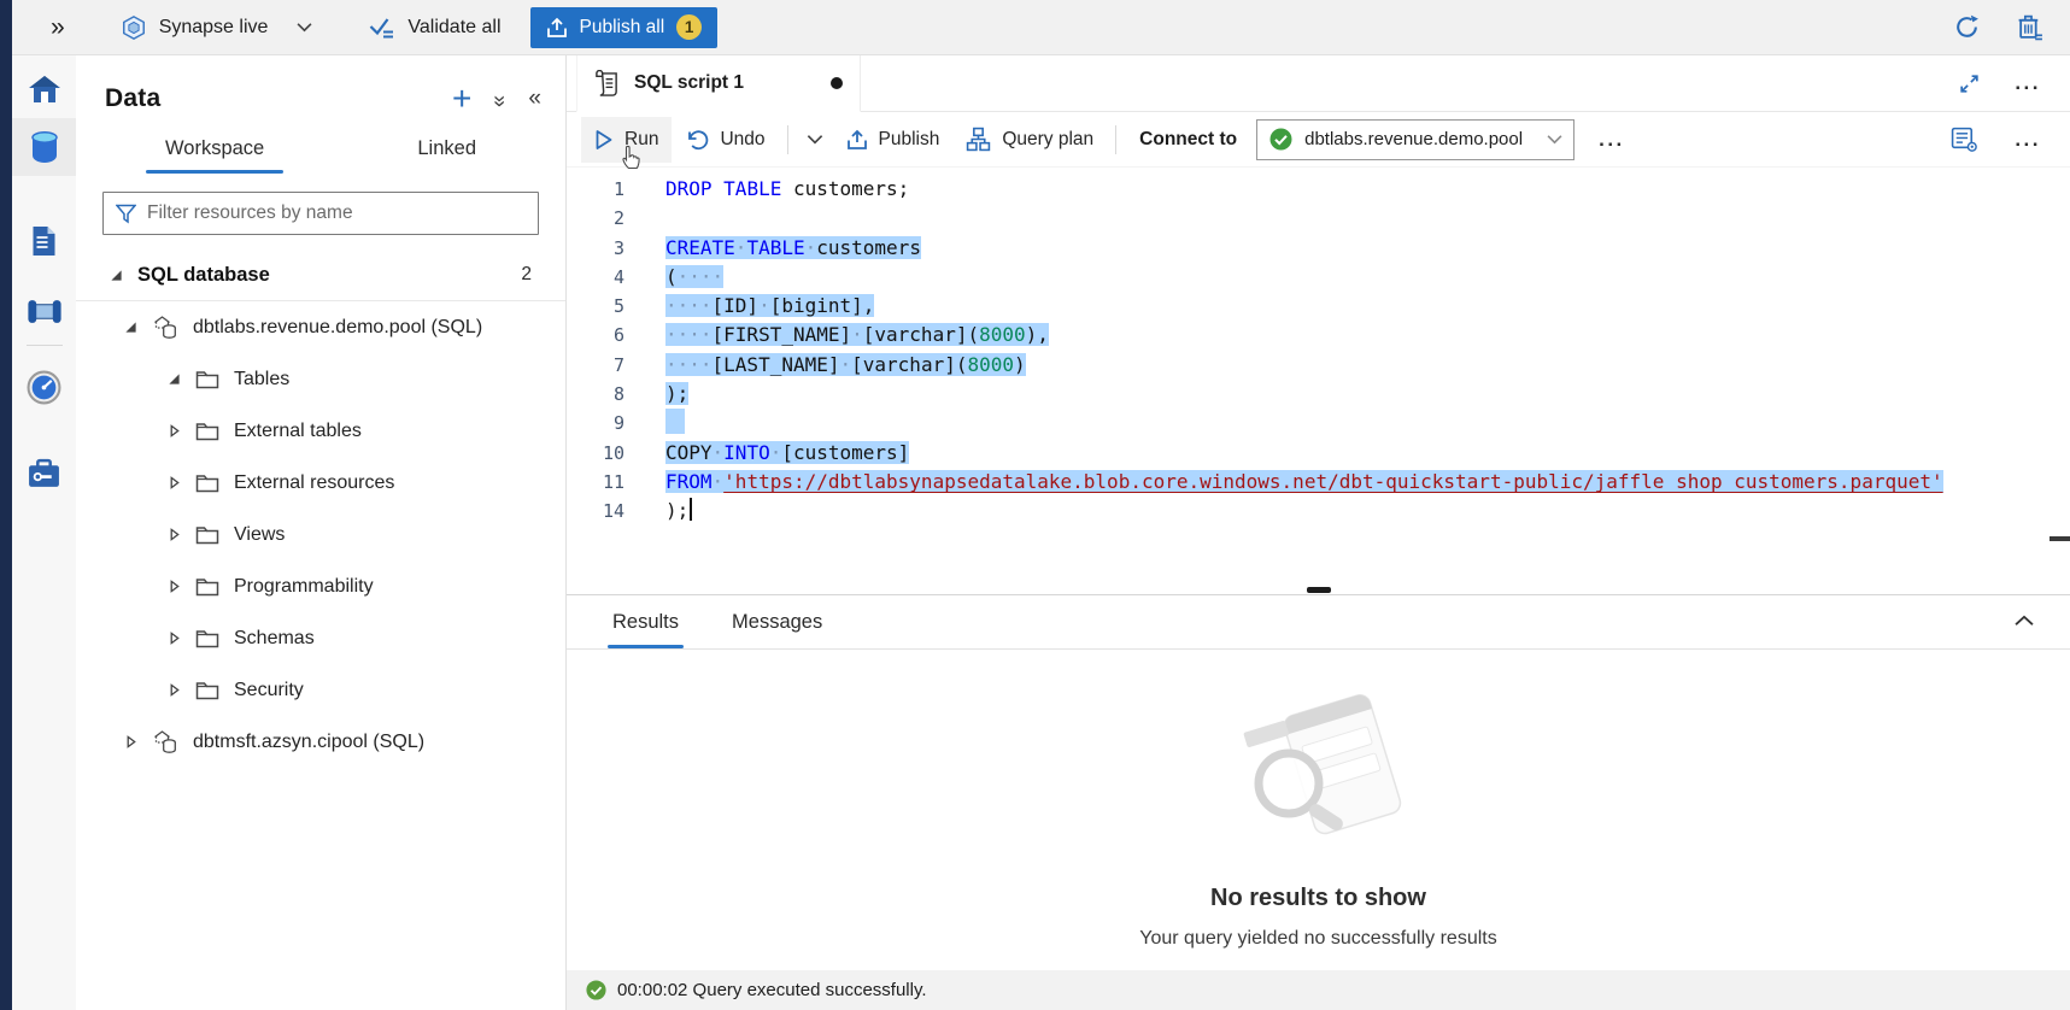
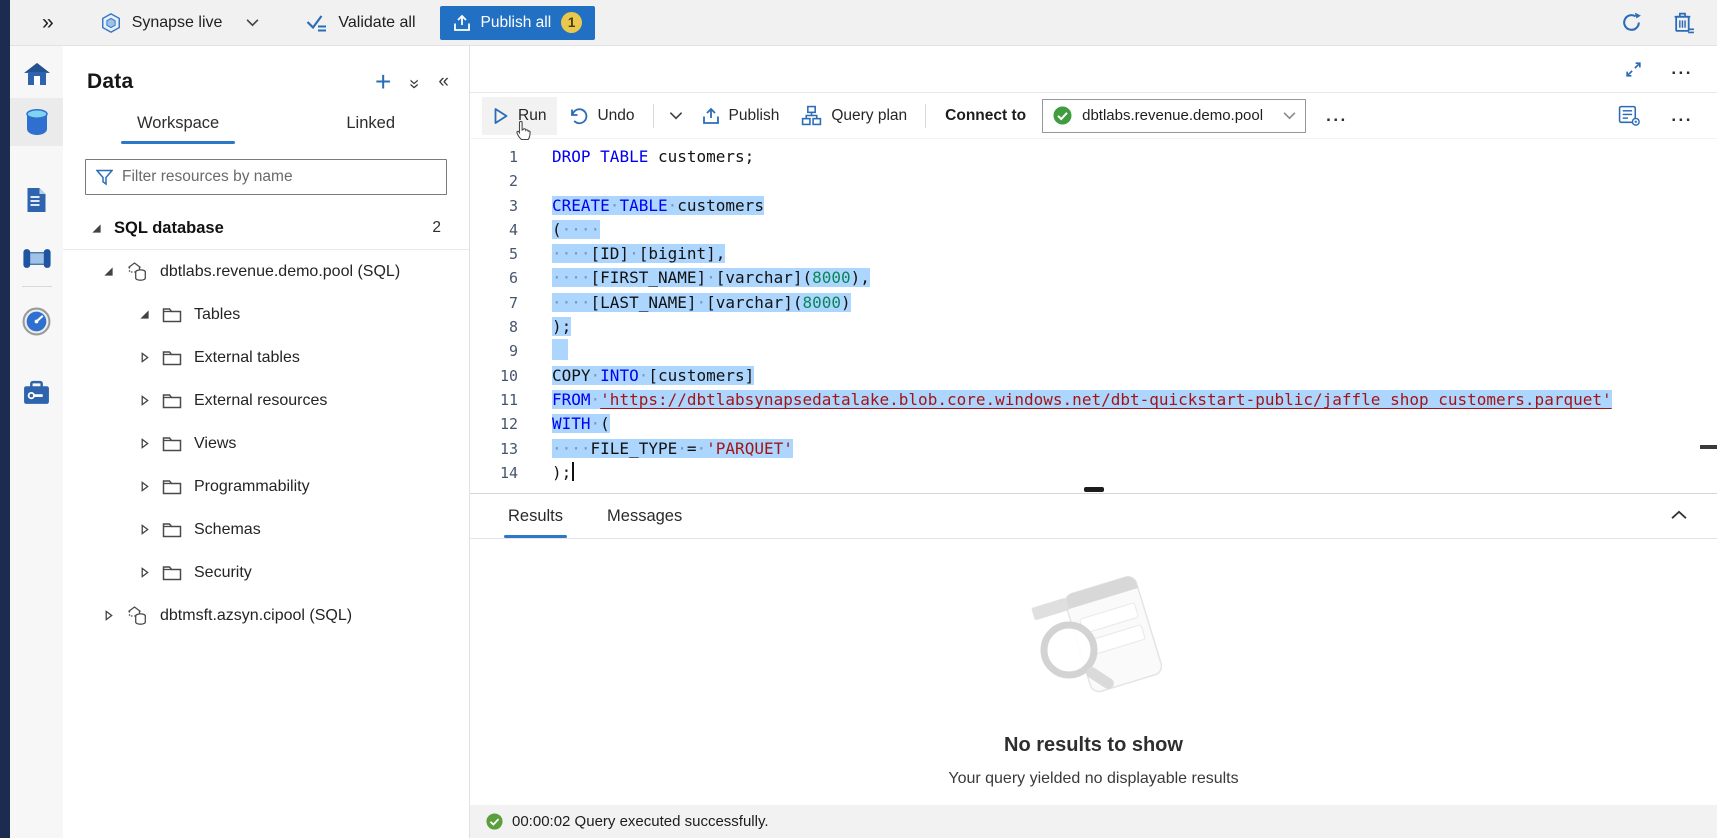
  »
  Synapse live
  Validate all
  Publish all
  1
  Data
  +
  «
  Workspace
  Linked
  Filter resources by name
  SQL database
  2
  dbtlabs.revenue.demo.pool (SQL)
  Tables
  External tables
  External resources
  Views
  Programmability
  Schemas
  Security
  dbtmsft.azsyn.cipool (SQL)
- SQL script 1
  ...
  Run
  Undo
  Publish
  Query plan
  Connect to
  dbtlabs.revenue.demo.pool
  ...
  ...
  1
  DROP TABLE customers;
  2
  3
  CREATE·TABLE·customers
  4
  (····
  5
  ····[ID]·[bigint],
  6
  ····[FIRST_NAME]·[varchar](8000),
  7
  ····[LAST_NAME]·[varchar](8000)
  8
  );
  9
  10
  COPY·INTO·[customers]
  11
  FROM·'https://dbtlabsynapsedatalake.blob.core.windows.net/dbt-quickstart-public/jaffle_shop_customers.parquet'
+ 12
+ WITH·(
+ 13
+ ····FILE_TYPE·=·'PARQUET'
  14
  );
  Results
  Messages
  No results to show
- Your query yielded no successfully results
+ Your query yielded no displayable results
  00:00:02 Query executed successfully.
